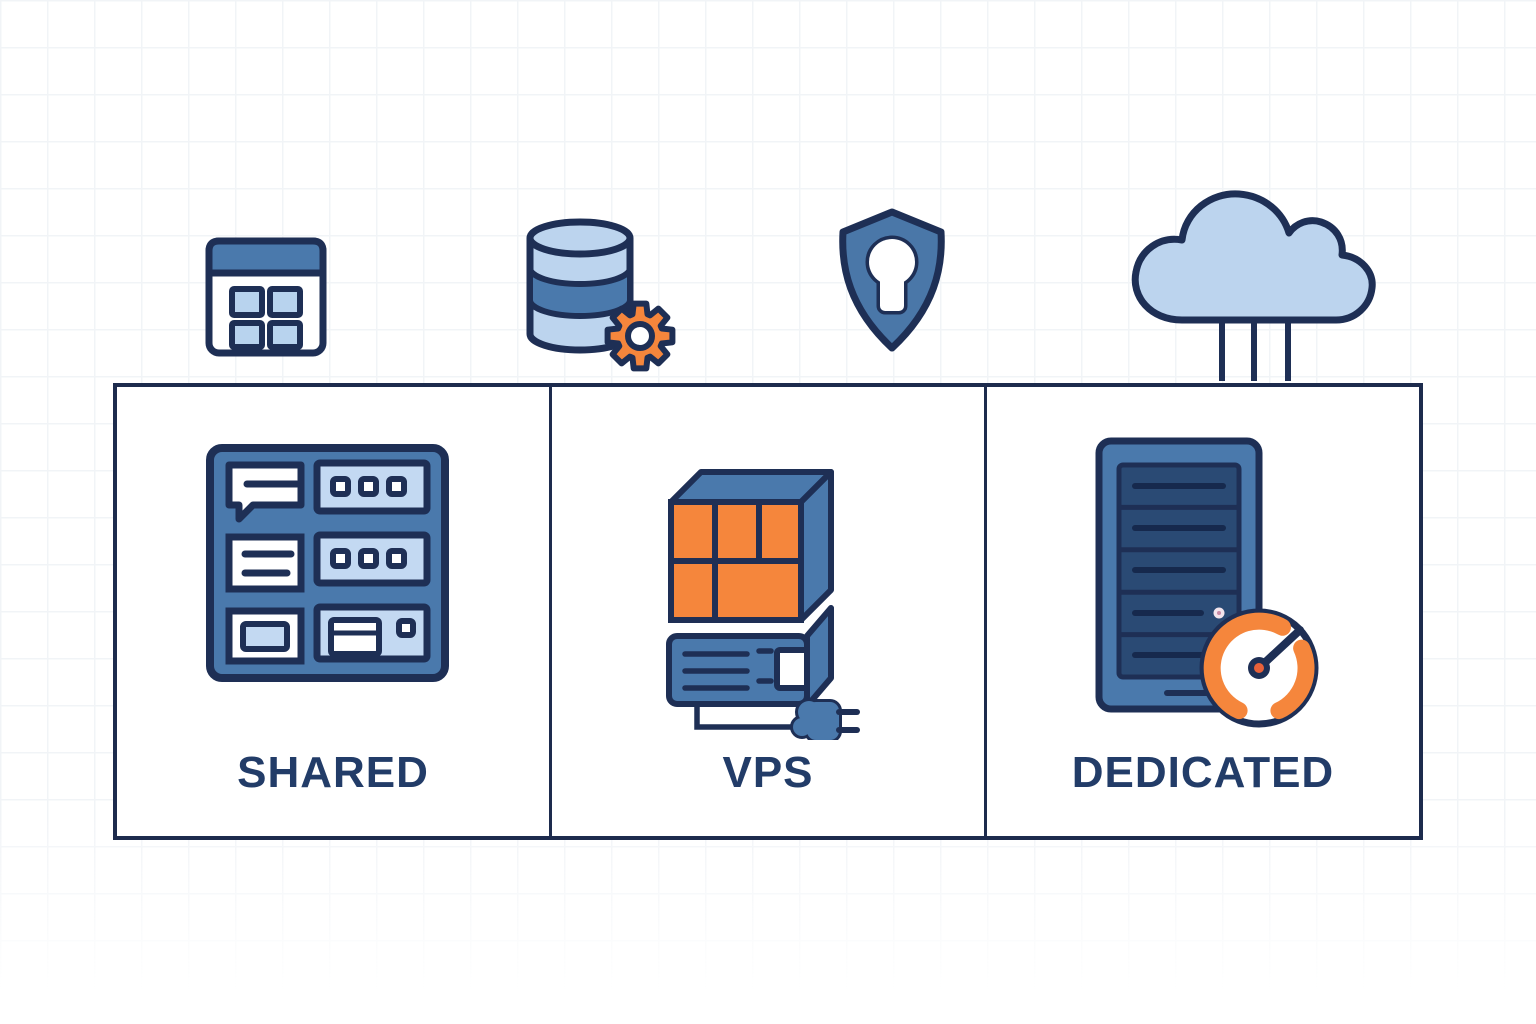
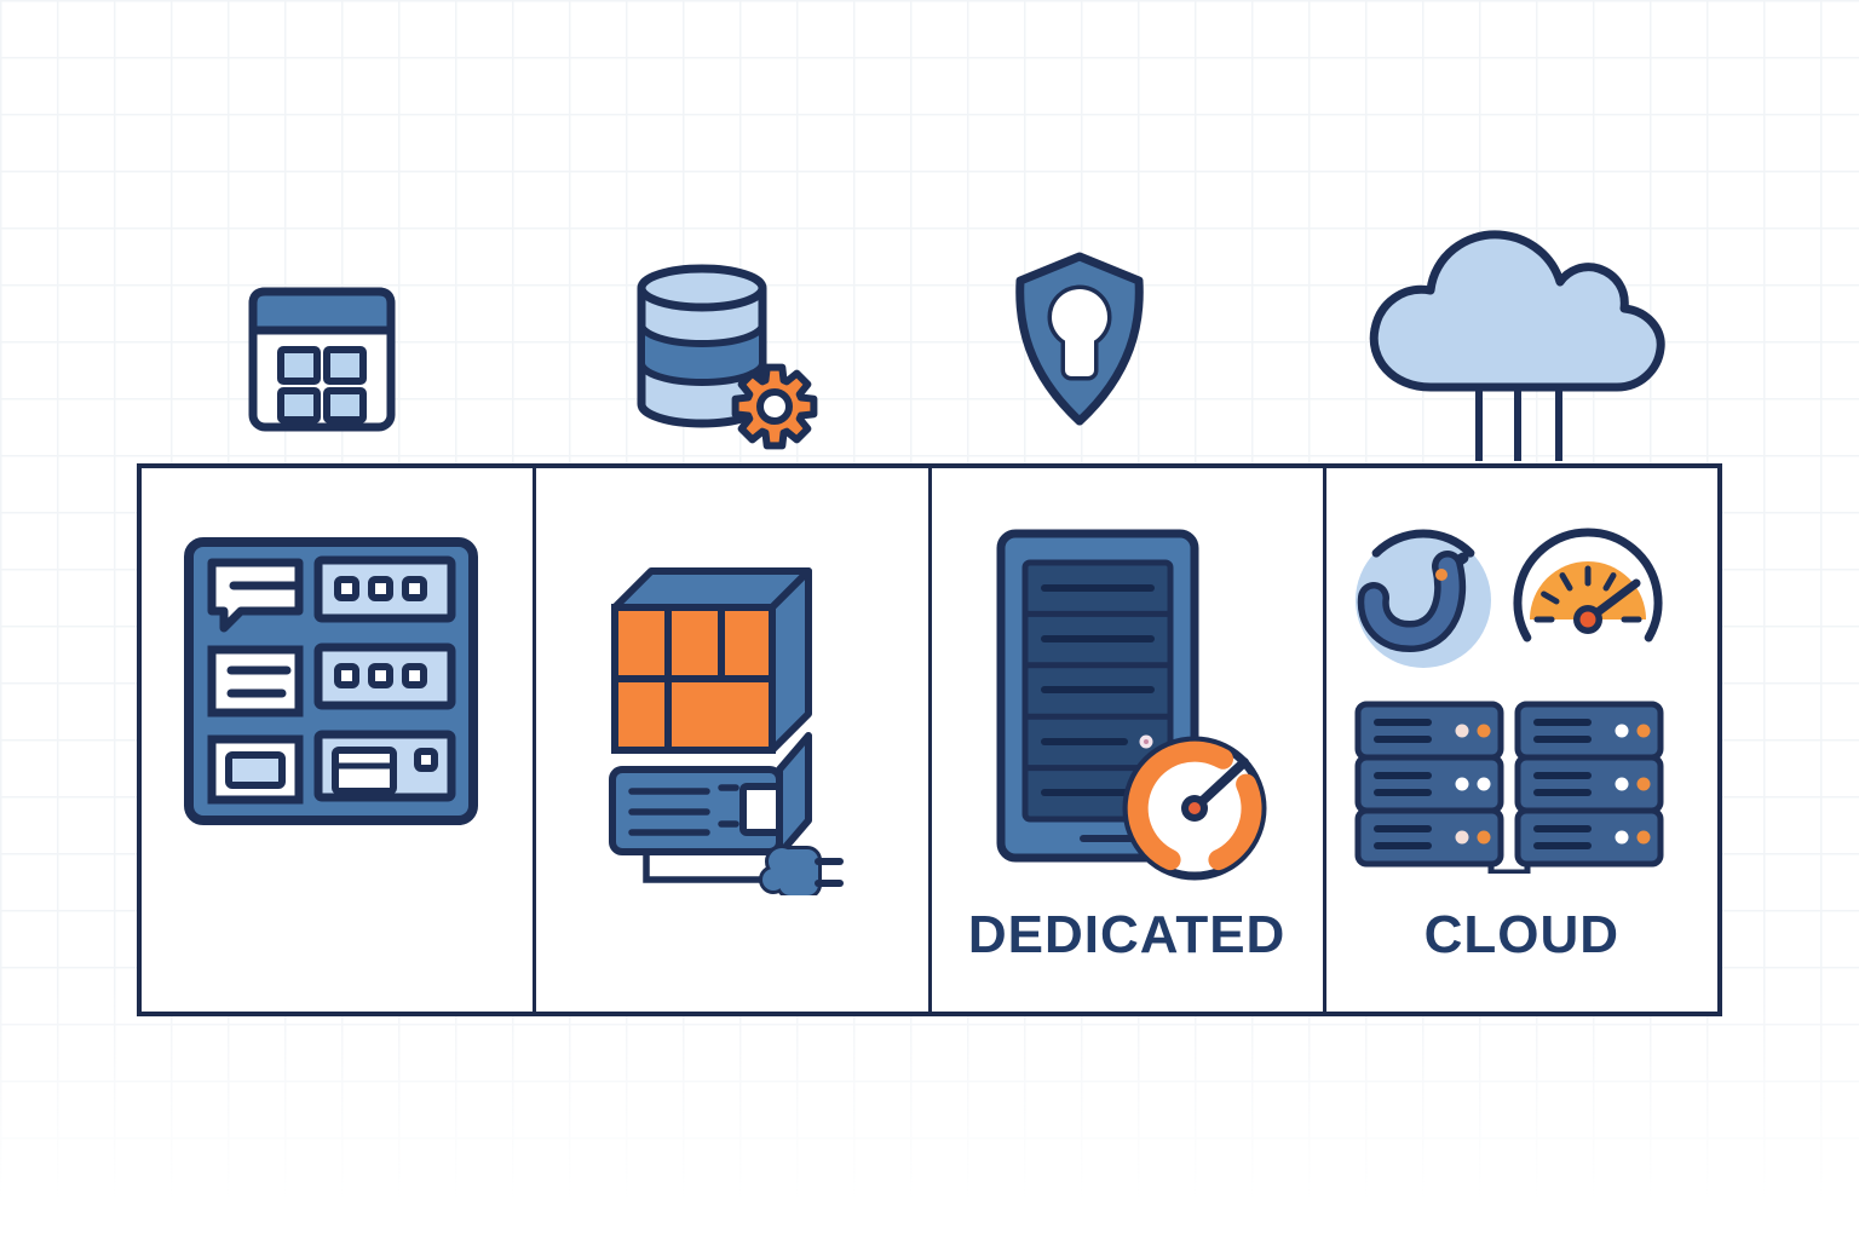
- SHARED
- VPS
  DEDICATED
+ CLOUD
